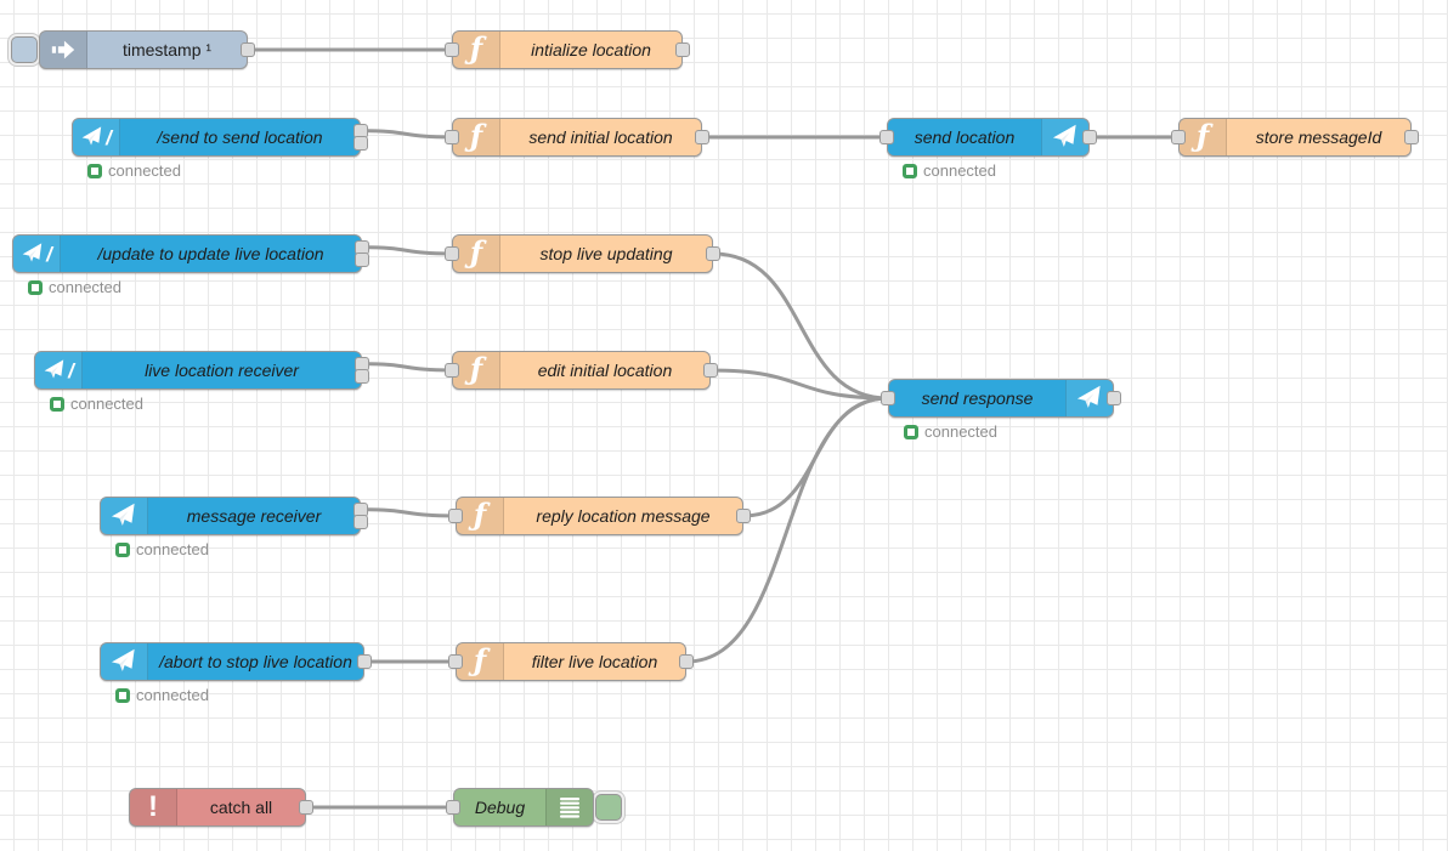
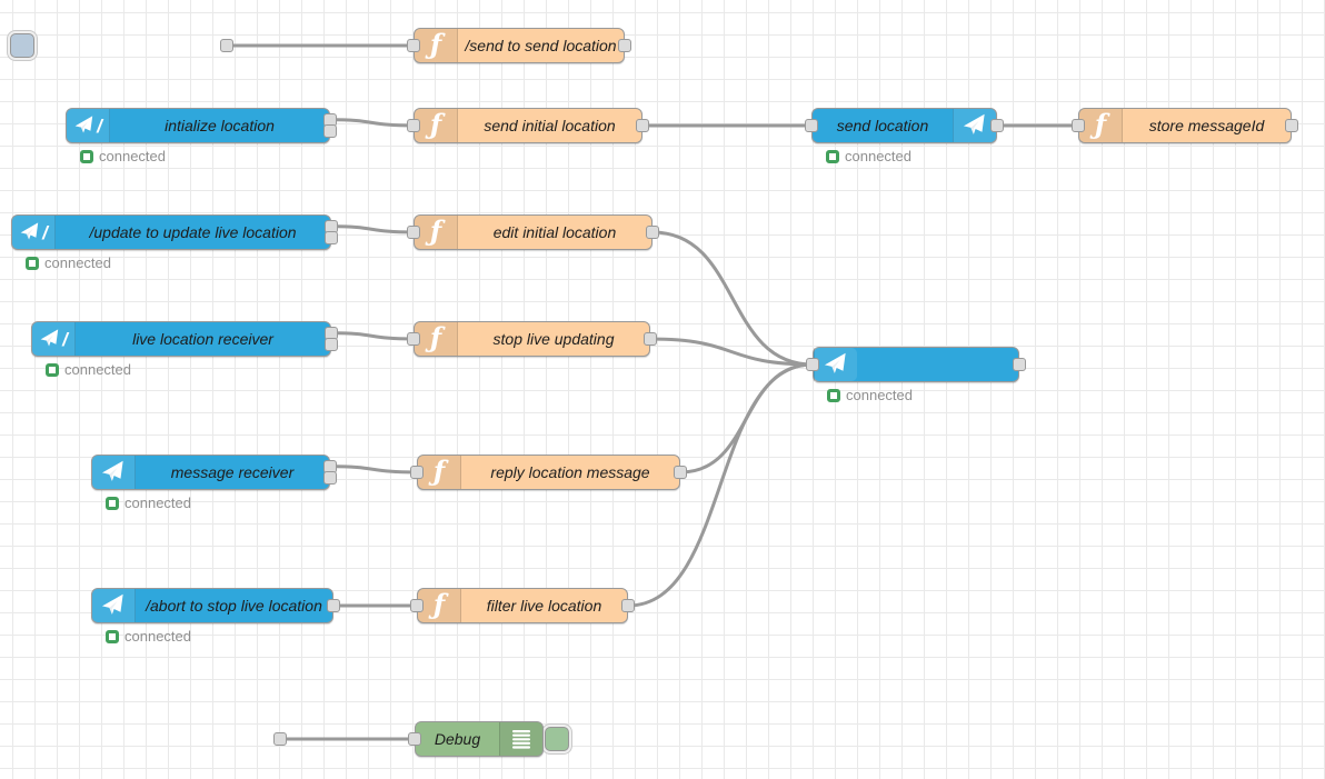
- timestamp ¹
  ƒ
- intialize location
+ /send to send location
  /
- /send to send location
+ intialize location
  connected
  ƒ
  send initial location
  send location
  connected
  ƒ
  store messageId
  /
  /update to update live location
  connected
  ƒ
- stop live updating
+ edit initial location
  /
  live location receiver
  connected
  ƒ
- edit initial location
+ stop live updating
- send response
  connected
  message receiver
  connected
  ƒ
  reply location message
  /abort to stop live location
  connected
  ƒ
  filter live location
- !
- catch all
  Debug
